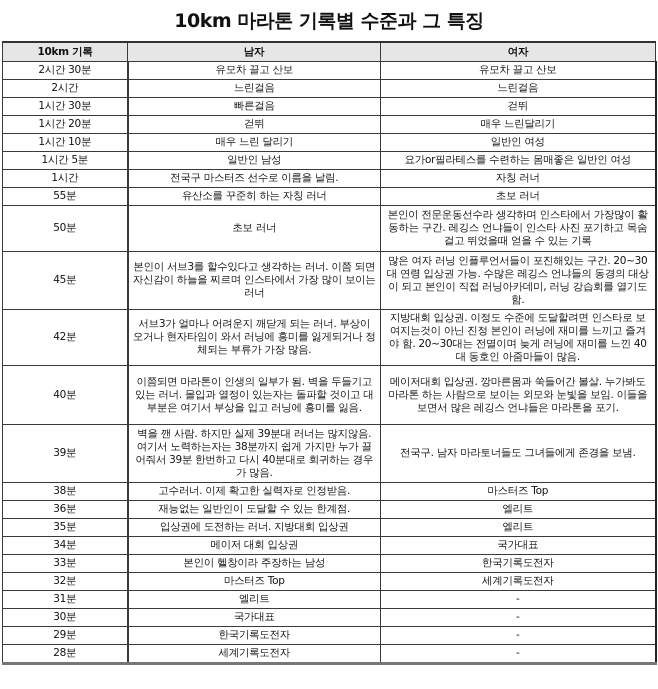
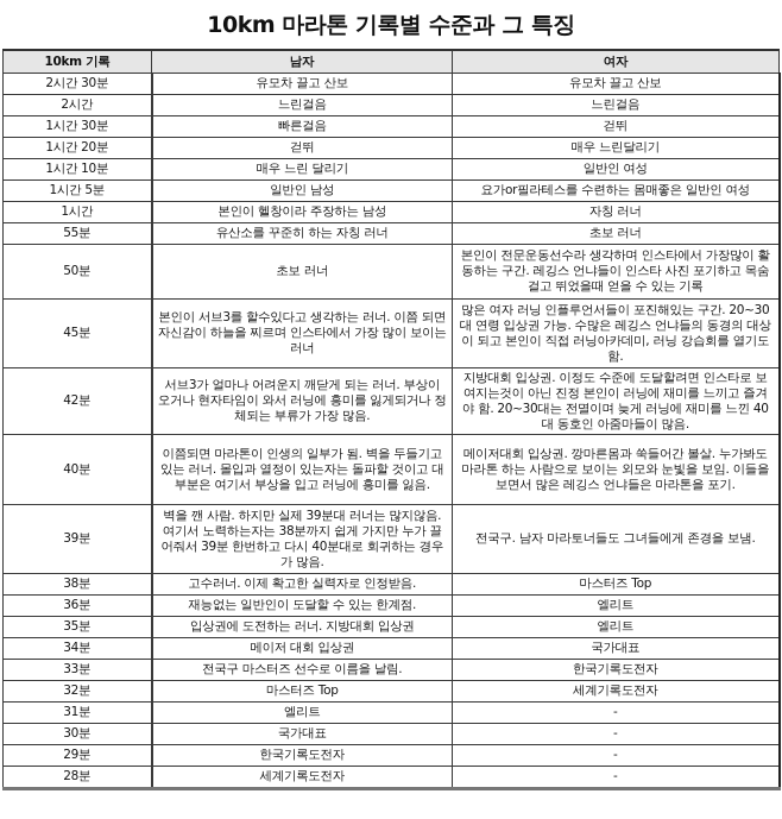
  10km 마라톤 기록별 수준과 그 특징
  10km 기록	남자	여자
  2시간 30분	유모차 끌고 산보	유모차 끌고 산보
  2시간	느린걸음	느린걸음
  1시간 30분	빠른걸음	걷뛰
  1시간 20분	걷뛰	매우 느린달리기
  1시간 10분	매우 느린 달리기	일반인 여성
  1시간 5분	일반인 남성	요가or필라테스를 수련하는 몸매좋은 일반인 여성
- 1시간	전국구 마스터즈 선수로 이름을 날림.	자칭 러너
+ 1시간	본인이 헬창이라 주장하는 남성	자칭 러너
  55분	유산소를 꾸준히 하는 자칭 러너	초보 러너
  50분	초보 러너	본인이 전문운동선수라 생각하며 인스타에서 가장많이 활동하는 구간. 레깅스 언냐들이 인스타 사진 포기하고 목숨걸고 뛰었을때 얻을 수 있는 기록
  45분	본인이 서브3를 할수있다고 생각하는 러너. 이쯤 되면 자신감이 하늘을 찌르며 인스타에서 가장 많이 보이는 러너	많은 여자 러닝 인플루언서들이 포진해있는 구간. 20~30대 연령 입상권 가능. 수많은 레깅스 언냐들의 동경의 대상이 되고 본인이 직접 러닝아카데미, 러닝 강습회를 열기도 함.
  42분	서브3가 얼마나 어려운지 깨닫게 되는 러너. 부상이 오거나 현자타임이 와서 러닝에 흥미를 잃게되거나 정체되는 부류가 가장 많음.	지방대회 입상권. 이정도 수준에 도달할려면 인스타로 보여지는것이 아닌 진정 본인이 러닝에 재미를 느끼고 즐겨야 함. 20~30대는 전멸이며 늦게 러닝에 재미를 느낀 40대 동호인 아줌마들이 많음.
  40분	이쯤되면 마라톤이 인생의 일부가 됨. 벽을 두들기고 있는 러너. 몰입과 열정이 있는자는 돌파할 것이고 대부분은 여기서 부상을 입고 러닝에 흥미를 잃음.	메이저대회 입상권. 깡마른몸과 쑥들어간 볼살. 누가봐도 마라톤 하는 사람으로 보이는 외모와 눈빛을 보임. 이들을 보면서 많은 레깅스 언냐들은 마라톤을 포기.
  39분	벽을 깬 사람. 하지만 실제 39분대 러너는 많지않음. 여기서 노력하는자는 38분까지 쉽게 가지만 누가 끌어줘서 39분 한번하고 다시 40분대로 회귀하는 경우가 많음.	전국구. 남자 마라토너들도 그녀들에게 존경을 보냄.
  38분	고수러너. 이제 확고한 실력자로 인정받음.	마스터즈 Top
  36분	재능없는 일반인이 도달할 수 있는 한계점.	엘리트
  35분	입상권에 도전하는 러너. 지방대회 입상권	엘리트
  34분	메이저 대회 입상권	국가대표
- 33분	본인이 헬창이라 주장하는 남성	한국기록도전자
+ 33분	전국구 마스터즈 선수로 이름을 날림.	한국기록도전자
  32분	마스터즈 Top	세계기록도전자
  31분	엘리트	-
  30분	국가대표	-
  29분	한국기록도전자	-
  28분	세계기록도전자	-
